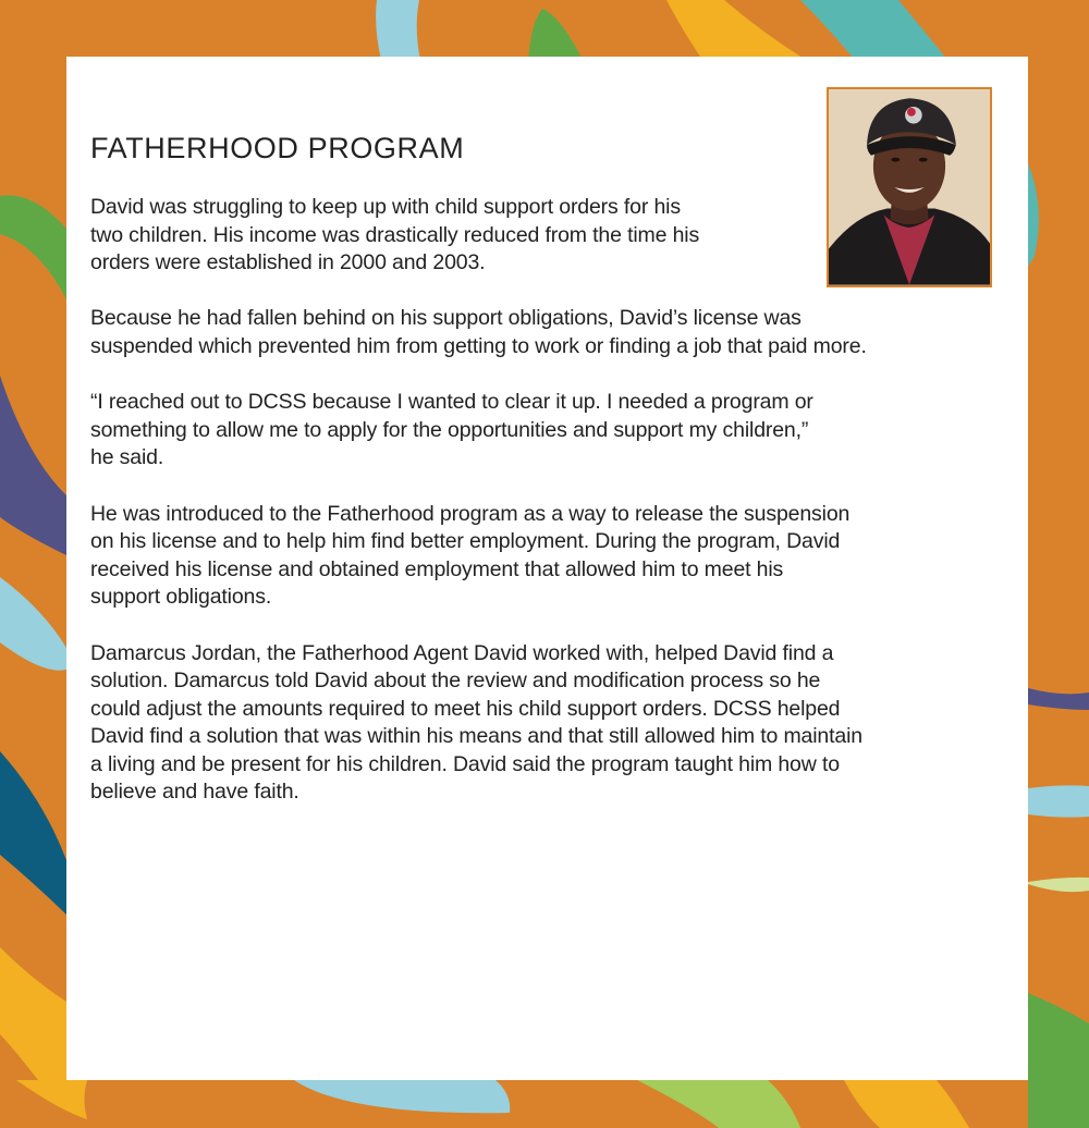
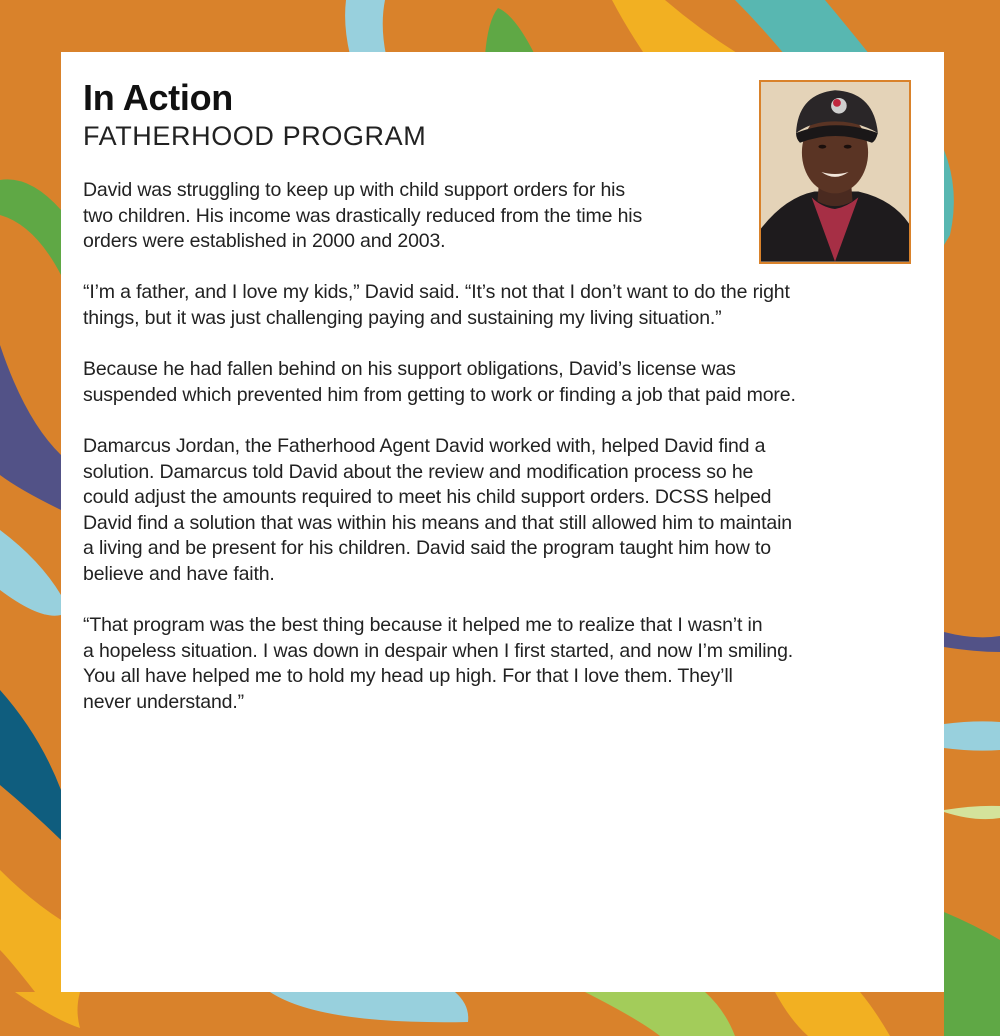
+ In Action
  FATHERHOOD PROGRAM
  David was struggling to keep up with child support orders for his
  two children. His income was drastically reduced from the time his
  orders were established in 2000 and 2003.
+ “I’m a father, and I love my kids,” David said. “It’s not that I don’t want to do the right
+ things, but it was just challenging paying and sustaining my living situation.”
  Because he had fallen behind on his support obligations, David’s license was
  suspended which prevented him from getting to work or finding a job that paid more.
- “I reached out to DCSS because I wanted to clear it up. I needed a program or
- something to allow me to apply for the opportunities and support my children,”
- he said.
- He was introduced to the Fatherhood program as a way to release the suspension
- on his license and to help him find better employment. During the program, David
- received his license and obtained employment that allowed him to meet his
- support obligations.
  Damarcus Jordan, the Fatherhood Agent David worked with, helped David find a
  solution. Damarcus told David about the review and modification process so he
  could adjust the amounts required to meet his child support orders. DCSS helped
  David find a solution that was within his means and that still allowed him to maintain
  a living and be present for his children. David said the program taught him how to
  believe and have faith.
+ “That program was the best thing because it helped me to realize that I wasn’t in
+ a hopeless situation. I was down in despair when I first started, and now I’m smiling.
+ You all have helped me to hold my head up high. For that I love them. They’ll
+ never understand.”
